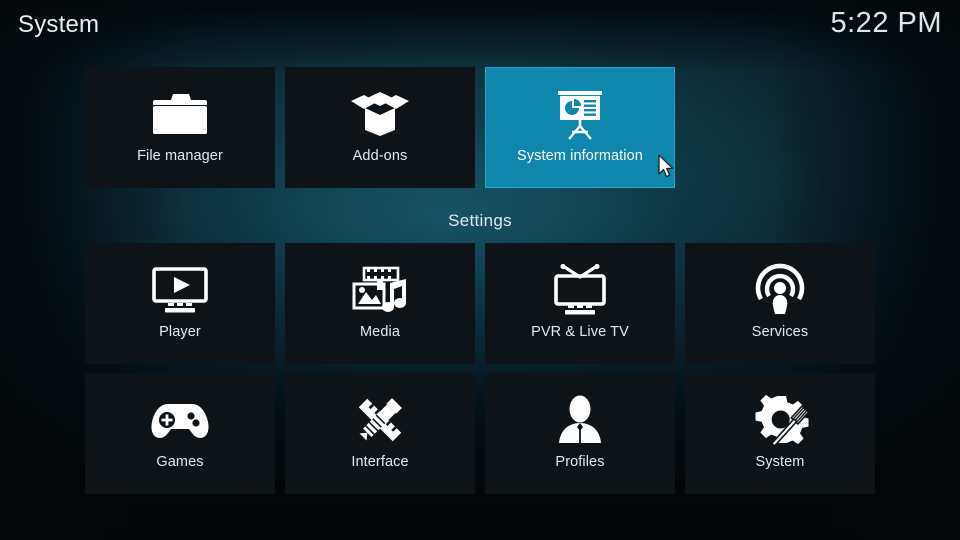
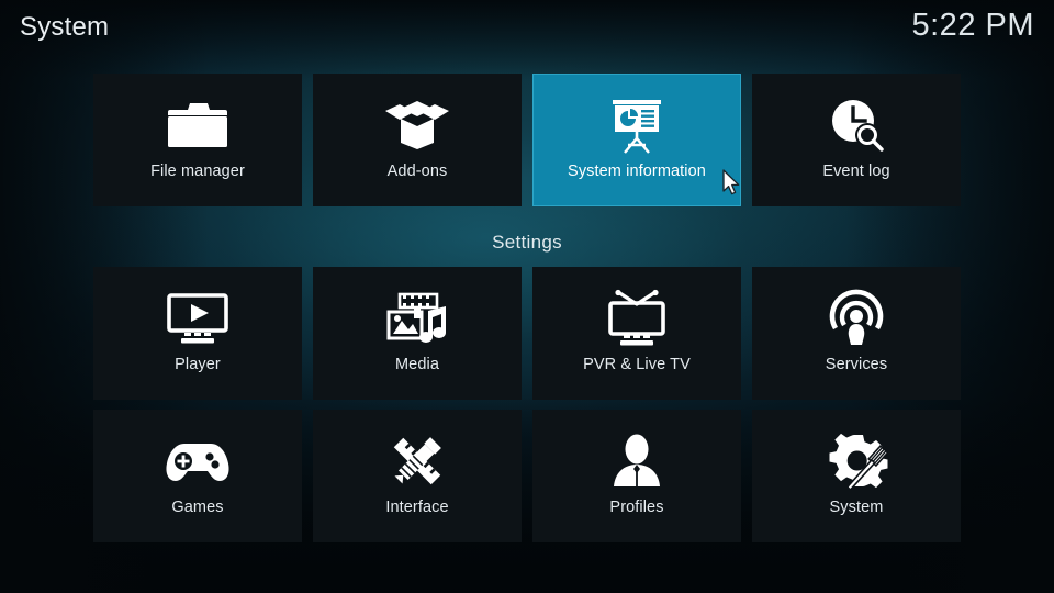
  System
  5:22 PM
  File manager
  Add-ons
  System information
+ Event log
  Settings
  Player
  Media
  PVR & Live TV
  Services
  Games
  Interface
  Profiles
  System
